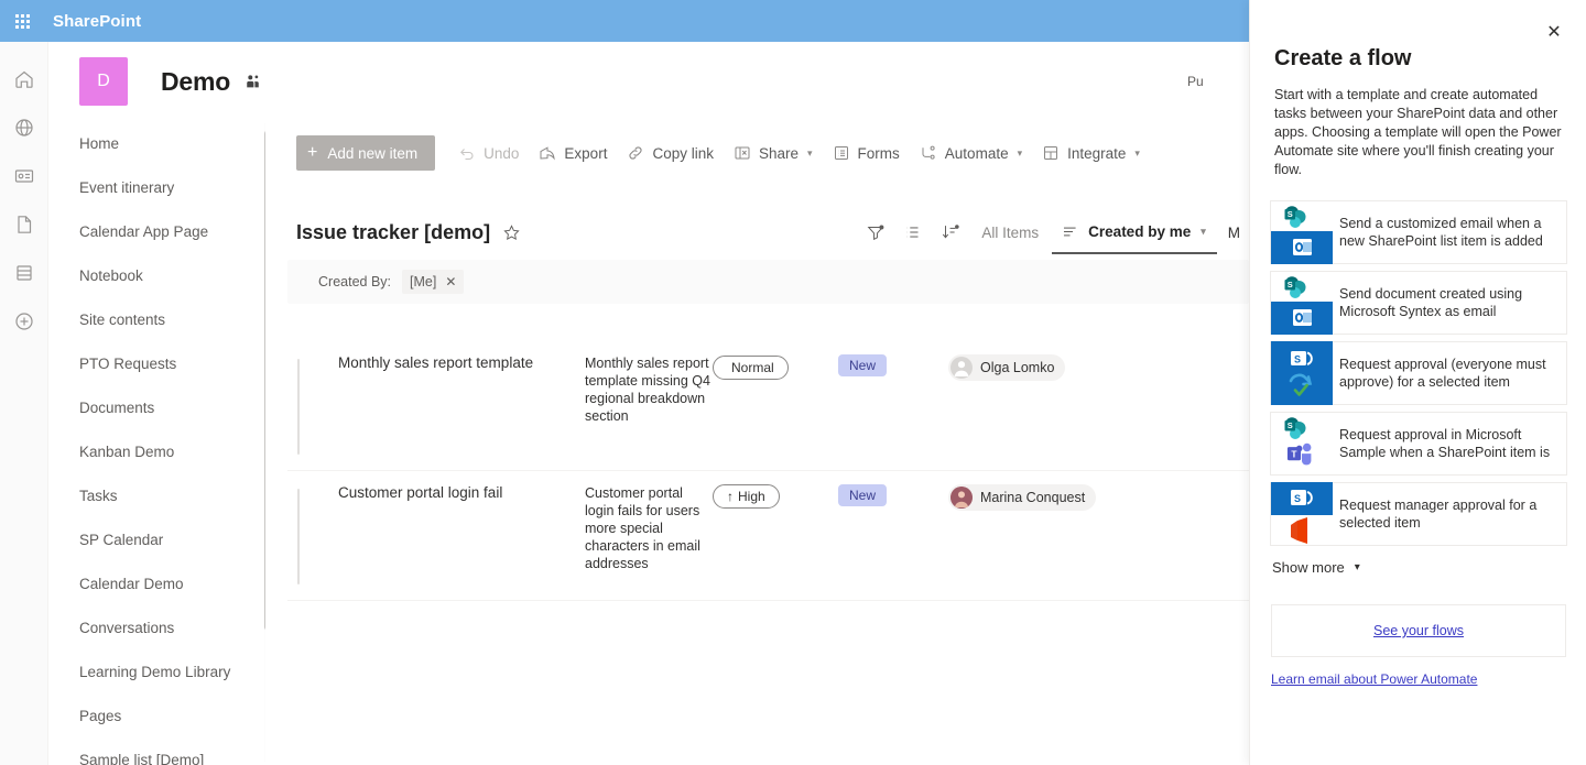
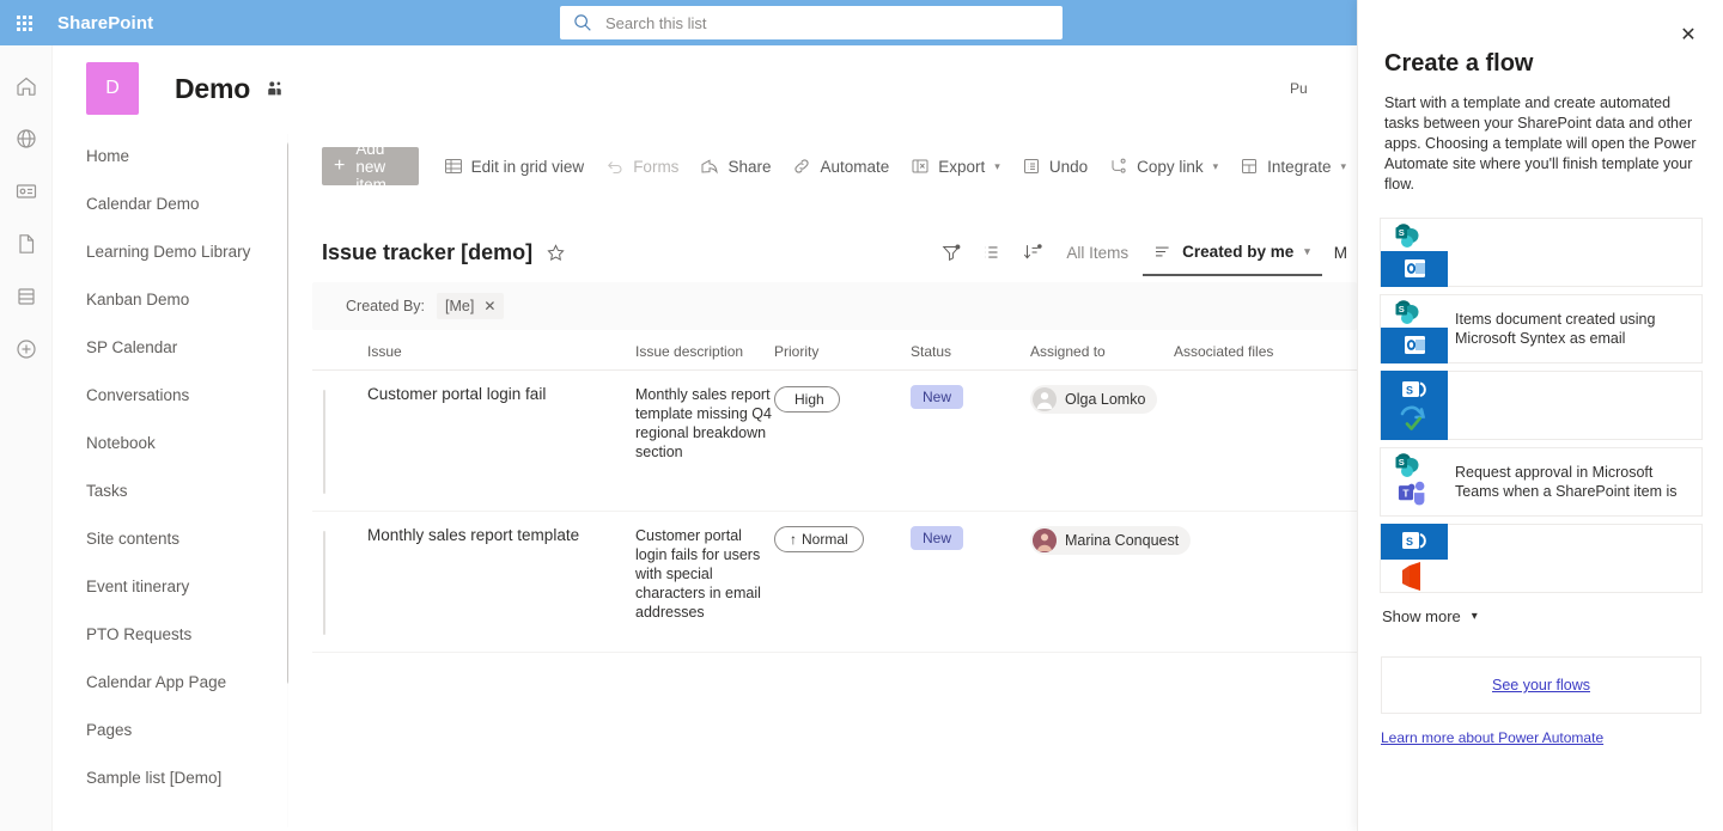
  SharePoint
+ Search this list
  D
  Demo
  Pu
  Home
- Event itinerary
+ Calendar Demo
- Calendar App Page
+ Learning Demo Library
- Notebook
+ Kanban Demo
- Site contents
+ SP Calendar
- PTO Requests
+ Conversations
- Documents
- Kanban Demo
+ Notebook
  Tasks
- SP Calendar
+ Site contents
- Calendar Demo
+ Event itinerary
- Conversations
+ PTO Requests
- Learning Demo Library
+ Calendar App Page
  Pages
  Sample list [Demo]
  +
  Add new item
+ Edit in grid view
- Undo
+ Forms
- Export
+ Share
- Copy link
+ Automate
- Share
+ Export
  ▾
- Forms
+ Undo
- Automate
+ Copy link
  ▾
  Integrate
  ▾
  Issue tracker [demo]
  All Items
  Created by me
  ▾
  M
  Created By:
  [Me]
  ✕
+ Issue
+ Issue description
+ Priority
+ Status
+ Assigned to
+ Associated files
- Monthly sales report template
+ Customer portal login fail
  Monthly sales report template missing Q4 regional breakdown section
- Normal
+ High
  New
  Olga Lomko
- Customer portal login fail
+ Monthly sales report template
- Customer portal login fails for users more special characters in email addresses
+ Customer portal login fails for users with special characters in email addresses
  ↑
- High
+ Normal
  New
  Marina Conquest
  ✕
  Create a flow
- Start with a template and create automated tasks between your SharePoint data and other apps. Choosing a template will open the Power Automate site where you'll finish creating your flow.
+ Start with a template and create automated tasks between your SharePoint data and other apps. Choosing a template will open the Power Automate site where you'll finish template your flow.
  S
- Send a customized email when a new SharePoint list item is added
  S
- Send document created using Microsoft Syntex as email
+ Items document created using Microsoft Syntex as email
  S
- Request approval (everyone must approve) for a selected item
  S
  T
- Request approval in Microsoft Sample when a SharePoint item is
+ Request approval in Microsoft Teams when a SharePoint item is
  S
- Request manager approval for a selected item
  Show more
  ▾
  See your flows
- Learn email about Power Automate
+ Learn more about Power Automate
